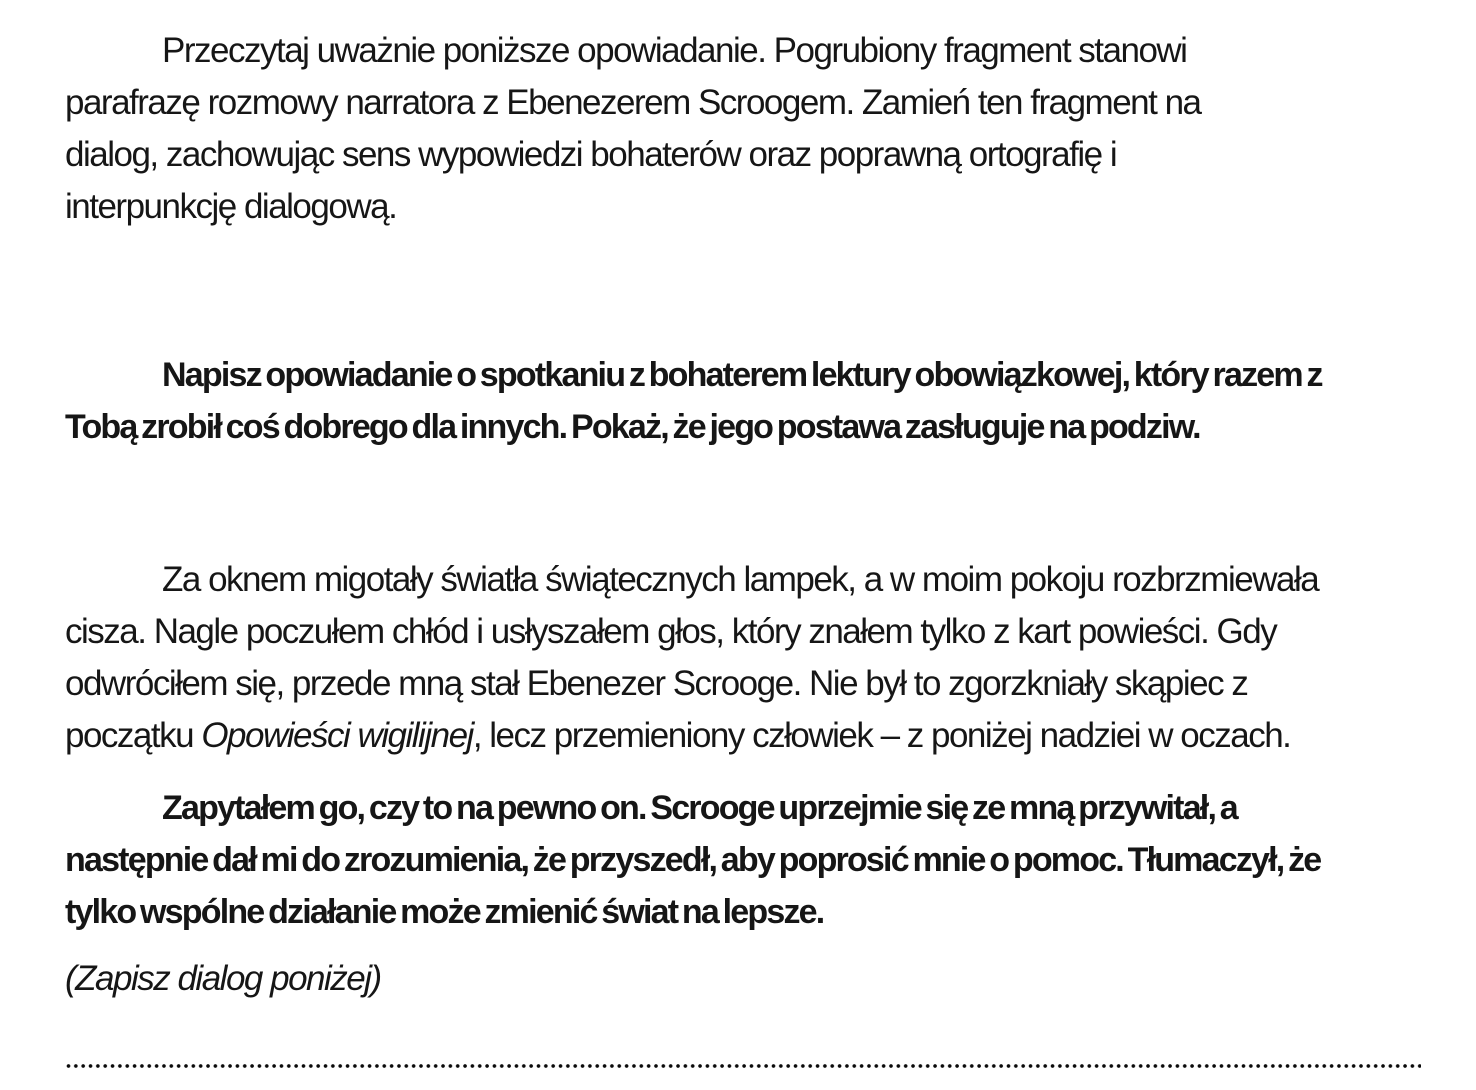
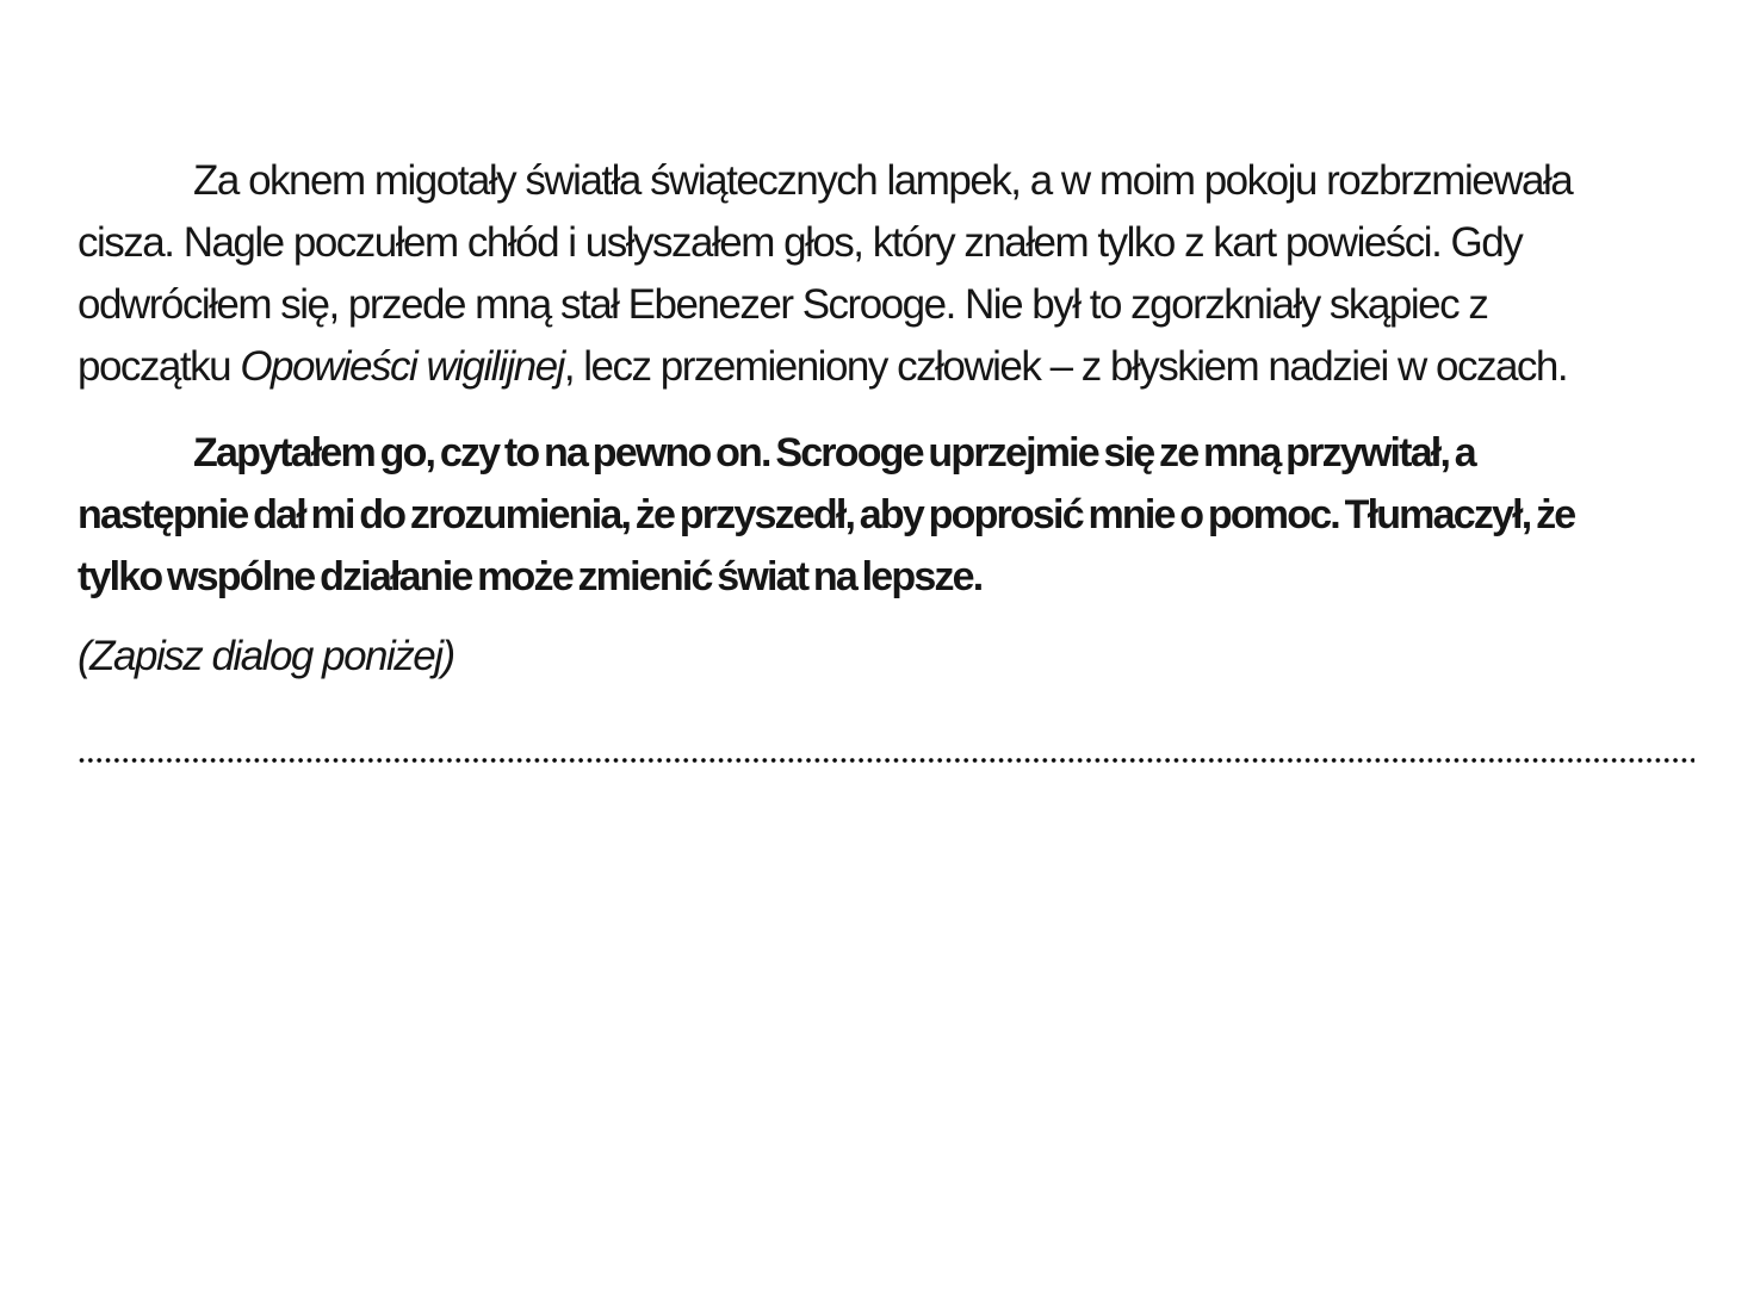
- Przeczytaj uważnie poniższe opowiadanie. Pogrubiony fragment stanowi
- parafrazę rozmowy narratora z Ebenezerem Scroogem. Zamień ten fragment na
- dialog, zachowując sens wypowiedzi bohaterów oraz poprawną ortografię i
- interpunkcję dialogową.
- Napisz opowiadanie o spotkaniu z bohaterem lektury obowiązkowej, który razem z
- Tobą zrobił coś dobrego dla innych. Pokaż, że jego postawa zasługuje na podziw.
  Za oknem migotały światła świątecznych lampek, a w moim pokoju rozbrzmiewała
  cisza. Nagle poczułem chłód i usłyszałem głos, który znałem tylko z kart powieści. Gdy
  odwróciłem się, przede mną stał Ebenezer Scrooge. Nie był to zgorzkniały skąpiec z
- początku Opowieści wigilijnej, lecz przemieniony człowiek – z poniżej nadziei w oczach.
+ początku Opowieści wigilijnej, lecz przemieniony człowiek – z błyskiem nadziei w oczach.
  Zapytałem go, czy to na pewno on. Scrooge uprzejmie się ze mną przywitał, a
  następnie dał mi do zrozumienia, że przyszedł, aby poprosić mnie o pomoc. Tłumaczył, że
  tylko wspólne działanie może zmienić świat na lepsze.
  (Zapisz dialog poniżej)
